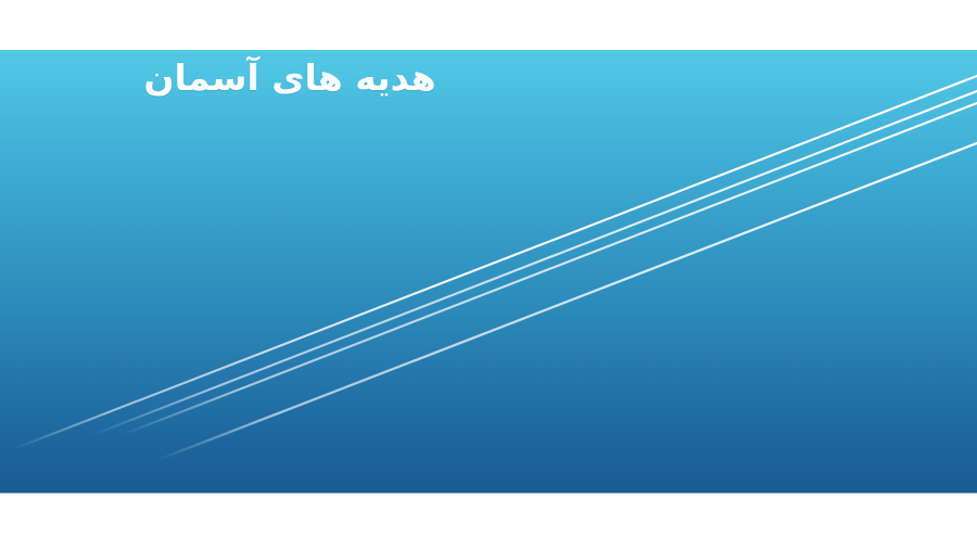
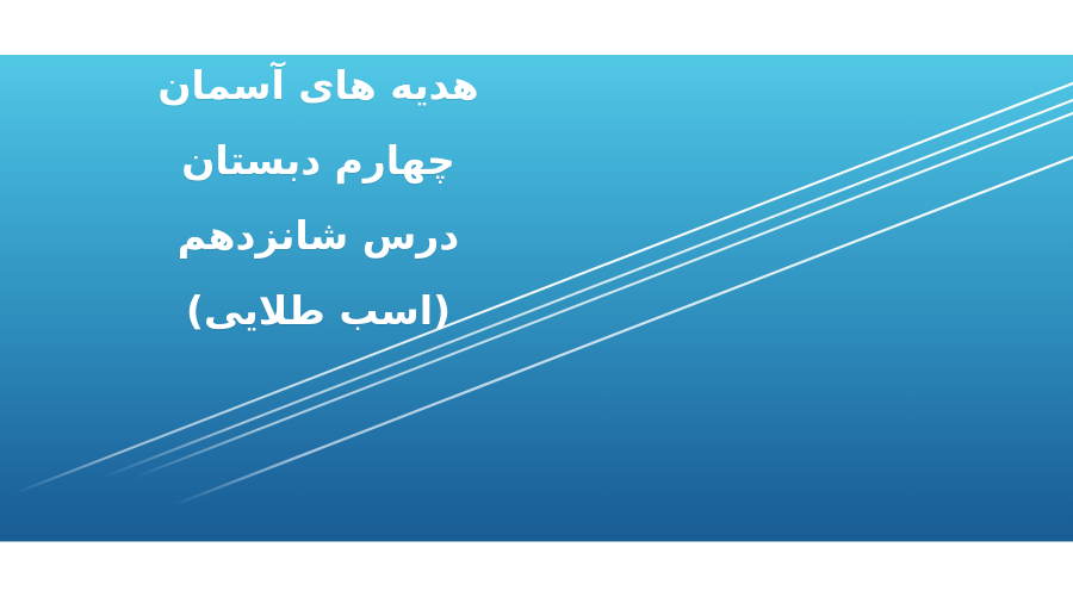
  هدیه های آسمان
+ چهارم دبستان
+ درس شانزدهم
+ (اسب طلایی)
